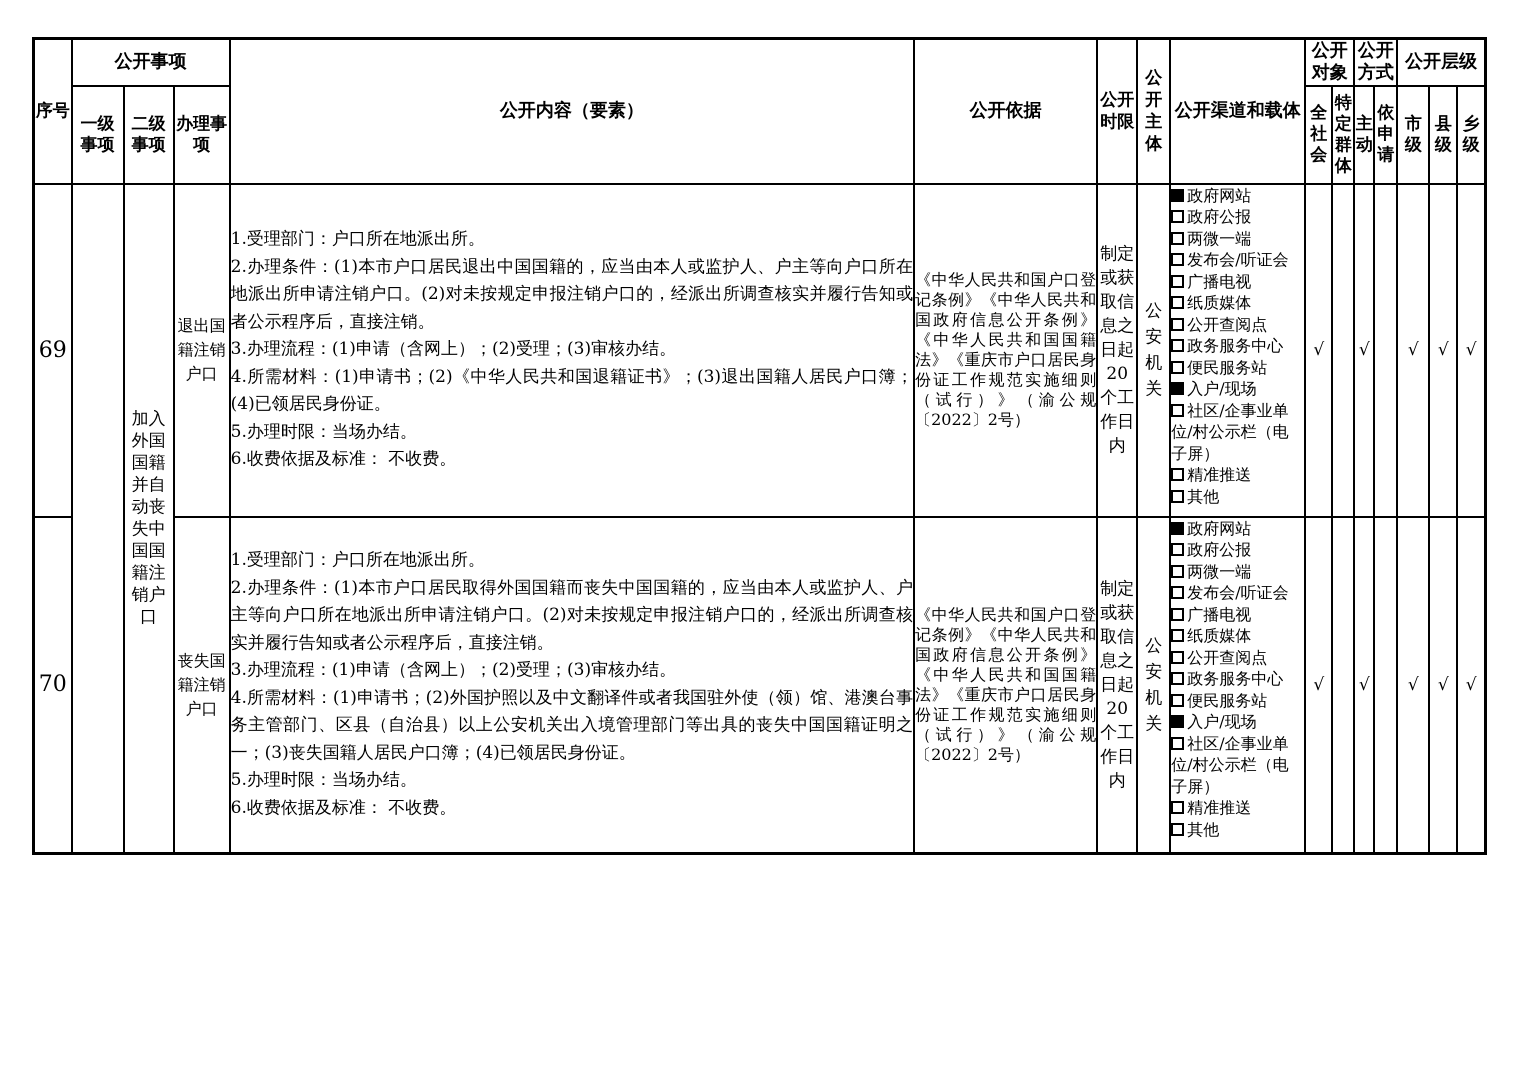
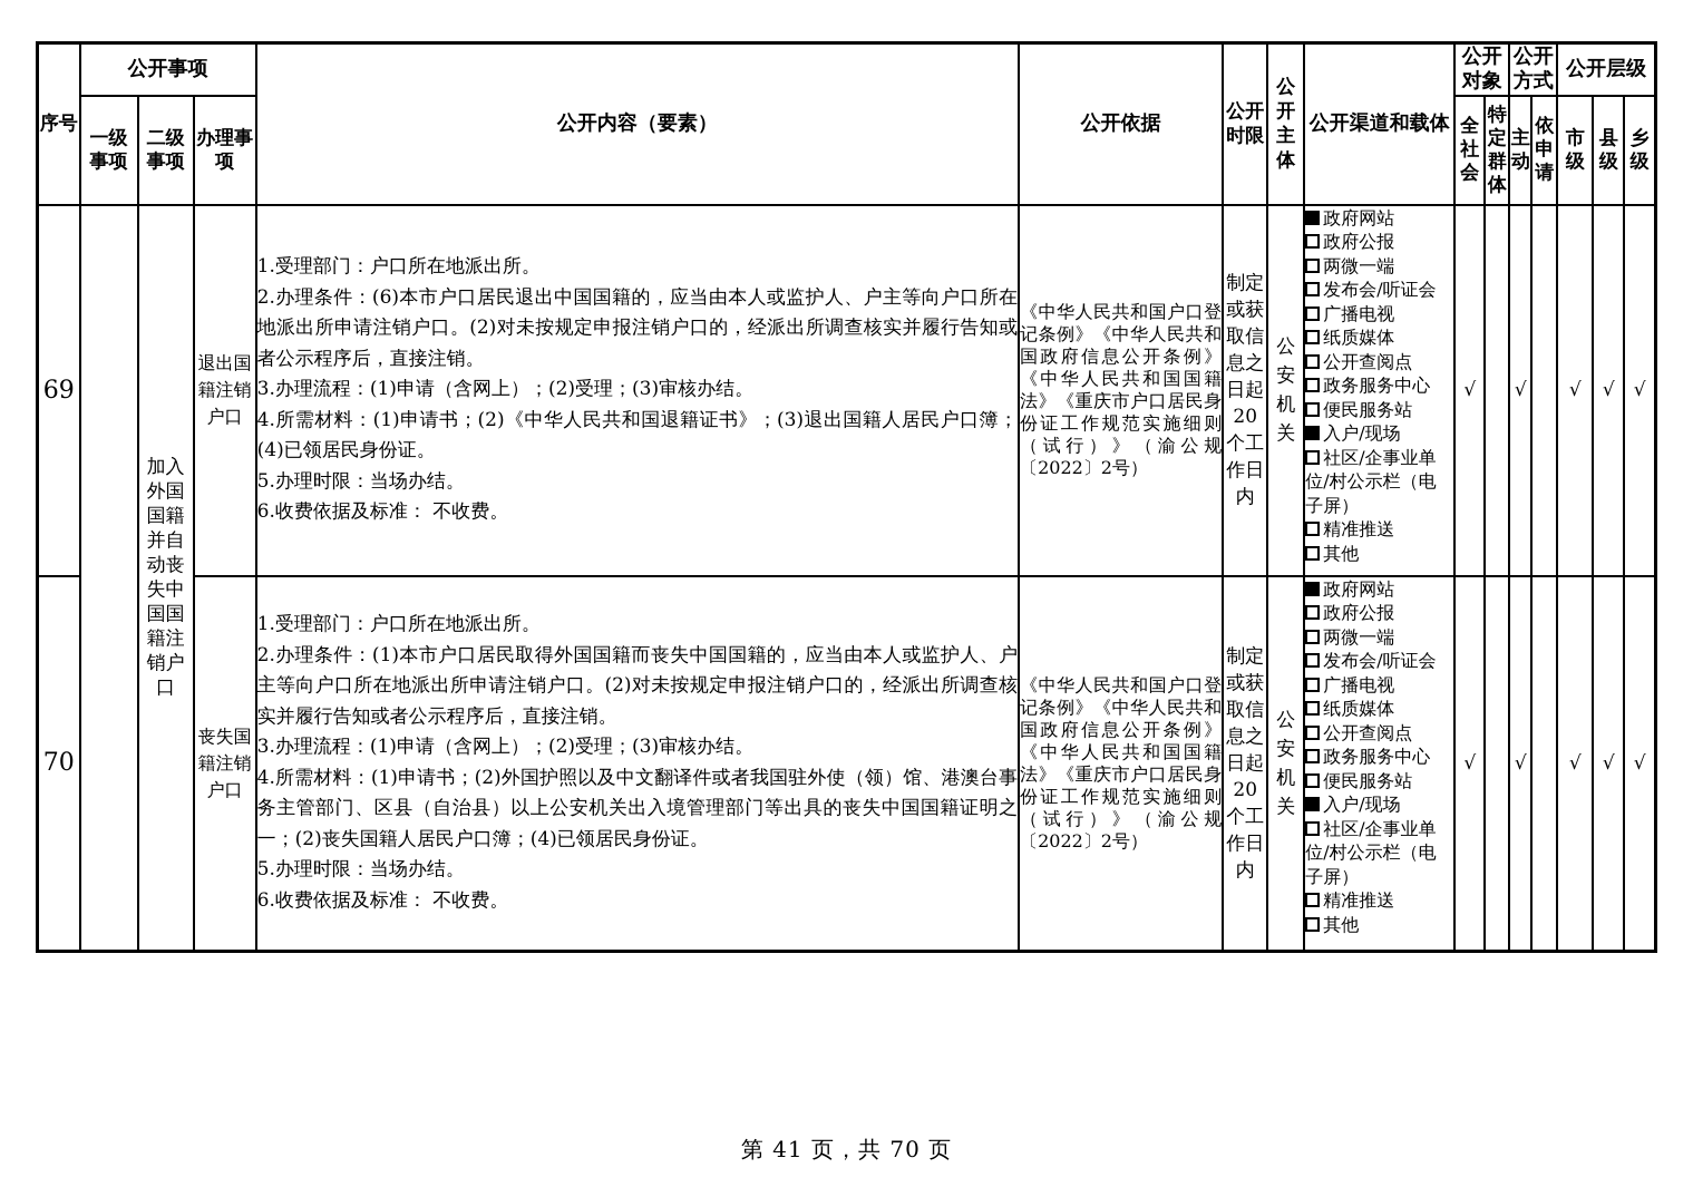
  序号	公开事项	公开内容（要素）	公开依据	公开时限	公开主体	公开渠道和载体	公开对象	公开方式	公开层级
  一级事项	二级事项	办理事项	全社会	特定群体	主动	依申请	市级	县级	乡级
- 69		加入外国国籍并自动丧失中国国籍注销户口	退出国籍注销户口	1.受理部门：户口所在地派出所。 2.办理条件：(1)本市户口居民退出中国国籍的，应当由本人或监护人、户主等向户口所在地派出所申请注销户口。(2)对未按规定申报注销户口的，经派出所调查核实并履行告知或者公示程序后，直接注销。 3.办理流程：(1)申请（含网上）；(2)受理；(3)审核办结。 4.所需材料：(1)申请书；(2)《中华人民共和国退籍证书》；(3)退出国籍人居民户口簿；(4)已领居民身份证。 5.办理时限：当场办结。 6.收费依据及标准： 不收费。	《中华人民共和国户口登记条例》《中华人民共和国政府信息公开条例》《中华人民共和国国籍法》《重庆市户口居民身份证工作规范实施细则（试行）》（渝公规〔2022〕2号）	制定或获取信息之日起20个工作日内	公安机关	政府网站 政府公报 两微一端 发布会/听证会 广播电视 纸质媒体 公开查阅点 政务服务中心 便民服务站 入户/现场 社区/企事业单位/村公示栏（电子屏） 精准推送 其他	√		√		√	√	√
+ 69		加入外国国籍并自动丧失中国国籍注销户口	退出国籍注销户口	1.受理部门：户口所在地派出所。 2.办理条件：(6)本市户口居民退出中国国籍的，应当由本人或监护人、户主等向户口所在地派出所申请注销户口。(2)对未按规定申报注销户口的，经派出所调查核实并履行告知或者公示程序后，直接注销。 3.办理流程：(1)申请（含网上）；(2)受理；(3)审核办结。 4.所需材料：(1)申请书；(2)《中华人民共和国退籍证书》；(3)退出国籍人居民户口簿；(4)已领居民身份证。 5.办理时限：当场办结。 6.收费依据及标准： 不收费。	《中华人民共和国户口登记条例》《中华人民共和国政府信息公开条例》《中华人民共和国国籍法》《重庆市户口居民身份证工作规范实施细则（试行）》（渝公规〔2022〕2号）	制定或获取信息之日起20个工作日内	公安机关	政府网站 政府公报 两微一端 发布会/听证会 广播电视 纸质媒体 公开查阅点 政务服务中心 便民服务站 入户/现场 社区/企事业单位/村公示栏（电子屏） 精准推送 其他	√		√		√	√	√
- 70	丧失国籍注销户口	1.受理部门：户口所在地派出所。 2.办理条件：(1)本市户口居民取得外国国籍而丧失中国国籍的，应当由本人或监护人、户主等向户口所在地派出所申请注销户口。(2)对未按规定申报注销户口的，经派出所调查核实并履行告知或者公示程序后，直接注销。 3.办理流程：(1)申请（含网上）；(2)受理；(3)审核办结。 4.所需材料：(1)申请书；(2)外国护照以及中文翻译件或者我国驻外使（领）馆、港澳台事务主管部门、区县（自治县）以上公安机关出入境管理部门等出具的丧失中国国籍证明之一；(3)丧失国籍人居民户口簿；(4)已领居民身份证。 5.办理时限：当场办结。 6.收费依据及标准： 不收费。	《中华人民共和国户口登记条例》《中华人民共和国政府信息公开条例》《中华人民共和国国籍法》《重庆市户口居民身份证工作规范实施细则（试行）》（渝公规〔2022〕2号）	制定或获取信息之日起20个工作日内	公安机关	政府网站 政府公报 两微一端 发布会/听证会 广播电视 纸质媒体 公开查阅点 政务服务中心 便民服务站 入户/现场 社区/企事业单位/村公示栏（电子屏） 精准推送 其他	√		√		√	√	√
+ 70	丧失国籍注销户口	1.受理部门：户口所在地派出所。 2.办理条件：(1)本市户口居民取得外国国籍而丧失中国国籍的，应当由本人或监护人、户主等向户口所在地派出所申请注销户口。(2)对未按规定申报注销户口的，经派出所调查核实并履行告知或者公示程序后，直接注销。 3.办理流程：(1)申请（含网上）；(2)受理；(3)审核办结。 4.所需材料：(1)申请书；(2)外国护照以及中文翻译件或者我国驻外使（领）馆、港澳台事务主管部门、区县（自治县）以上公安机关出入境管理部门等出具的丧失中国国籍证明之一；(2)丧失国籍人居民户口簿；(4)已领居民身份证。 5.办理时限：当场办结。 6.收费依据及标准： 不收费。	《中华人民共和国户口登记条例》《中华人民共和国政府信息公开条例》《中华人民共和国国籍法》《重庆市户口居民身份证工作规范实施细则（试行）》（渝公规〔2022〕2号）	制定或获取信息之日起20个工作日内	公安机关	政府网站 政府公报 两微一端 发布会/听证会 广播电视 纸质媒体 公开查阅点 政务服务中心 便民服务站 入户/现场 社区/企事业单位/村公示栏（电子屏） 精准推送 其他	√		√		√	√	√
+ 第 41 页，共 70 页
